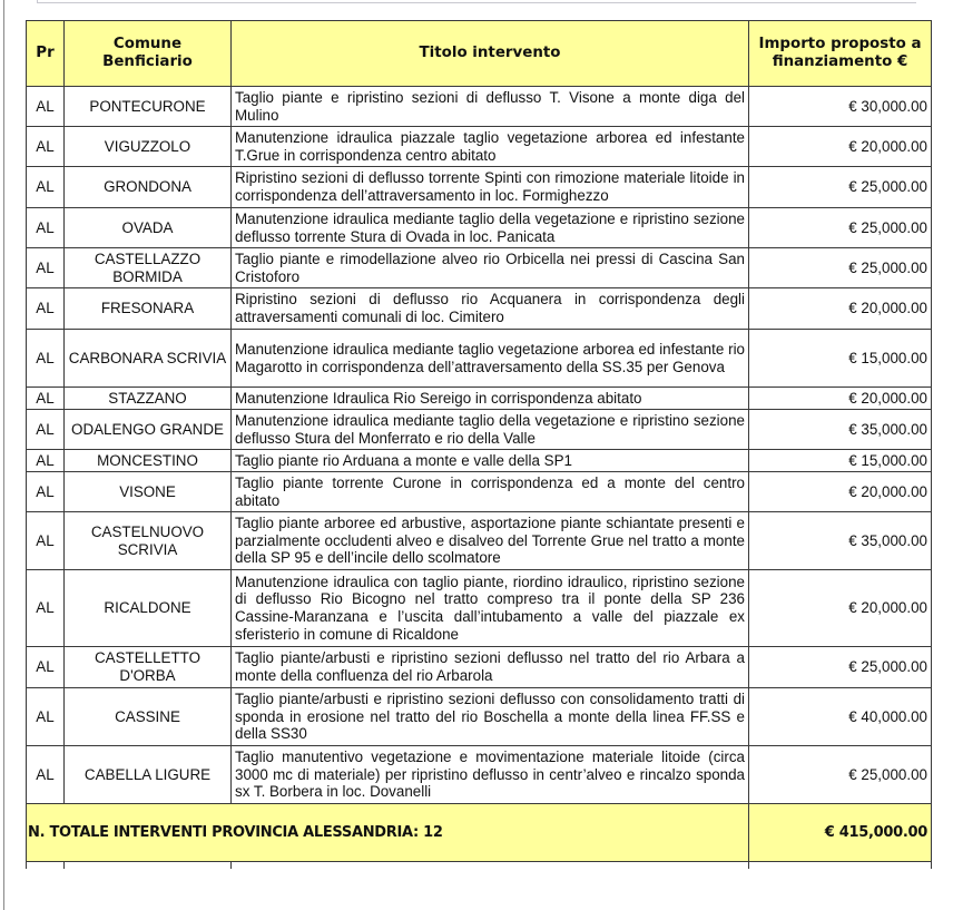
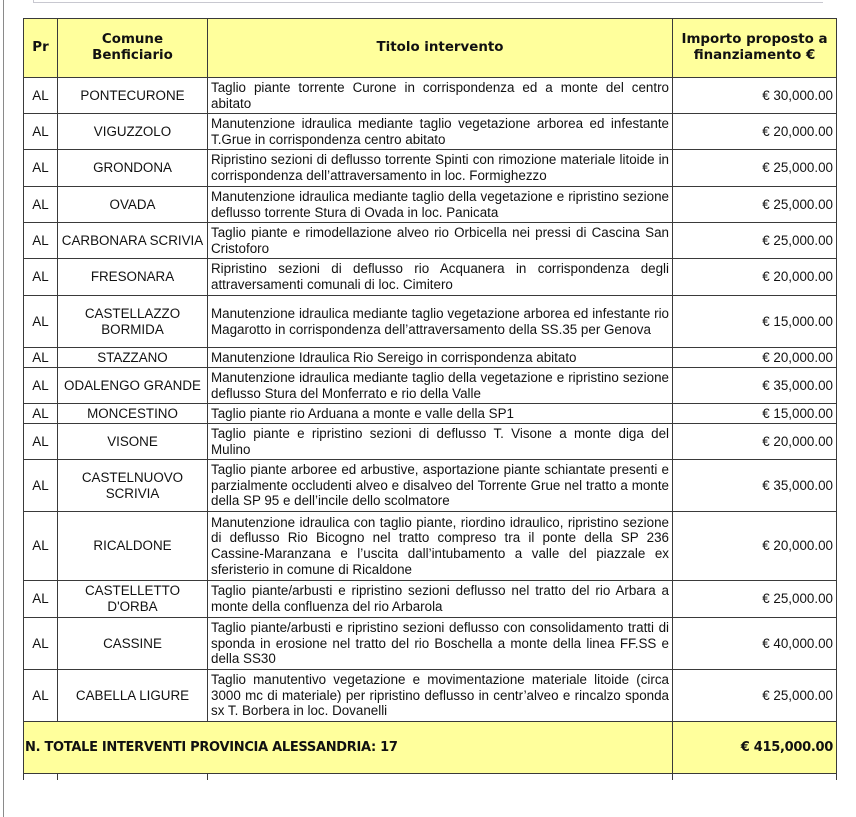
  Pr	Comune Benficiario	Titolo intervento	Importo proposto a finanziamento €
- AL	PONTECURONE	Taglio piante e ripristino sezioni di deflusso T. Visone a monte diga del Mulino	€ 30,000.00
+ AL	PONTECURONE	Taglio piante torrente Curone in corrispondenza ed a monte del centro abitato	€ 30,000.00
- AL	VIGUZZOLO	Manutenzione idraulica piazzale taglio vegetazione arborea ed infestante T.Grue in corrispondenza centro abitato	€ 20,000.00
+ AL	VIGUZZOLO	Manutenzione idraulica mediante taglio vegetazione arborea ed infestante T.Grue in corrispondenza centro abitato	€ 20,000.00
  AL	GRONDONA	Ripristino sezioni di deflusso torrente Spinti con rimozione materiale litoide in corrispondenza dell’attraversamento in loc. Formighezzo	€ 25,000.00
  AL	OVADA	Manutenzione idraulica mediante taglio della vegetazione e ripristino sezione deflusso torrente Stura di Ovada in loc. Panicata	€ 25,000.00
- AL	CASTELLAZZO BORMIDA	Taglio piante e rimodellazione alveo rio Orbicella nei pressi di Cascina San Cristoforo	€ 25,000.00
+ AL	CARBONARA SCRIVIA	Taglio piante e rimodellazione alveo rio Orbicella nei pressi di Cascina San Cristoforo	€ 25,000.00
  AL	FRESONARA	Ripristino sezioni di deflusso rio Acquanera in corrispondenza degli attraversamenti comunali di loc. Cimitero	€ 20,000.00
- AL	CARBONARA SCRIVIA	Manutenzione idraulica mediante taglio vegetazione arborea ed infestante rio Magarotto in corrispondenza dell’attraversamento della SS.35 per Genova	€ 15,000.00
+ AL	CASTELLAZZO BORMIDA	Manutenzione idraulica mediante taglio vegetazione arborea ed infestante rio Magarotto in corrispondenza dell’attraversamento della SS.35 per Genova	€ 15,000.00
  AL	STAZZANO	Manutenzione Idraulica Rio Sereigo in corrispondenza abitato	€ 20,000.00
  AL	ODALENGO GRANDE	Manutenzione idraulica mediante taglio della vegetazione e ripristino sezione deflusso Stura del Monferrato e rio della Valle	€ 35,000.00
  AL	MONCESTINO	Taglio piante rio Arduana a monte e valle della SP1	€ 15,000.00
- AL	VISONE	Taglio piante torrente Curone in corrispondenza ed a monte del centro abitato	€ 20,000.00
+ AL	VISONE	Taglio piante e ripristino sezioni di deflusso T. Visone a monte diga del Mulino	€ 20,000.00
  AL	CASTELNUOVO SCRIVIA	Taglio piante arboree ed arbustive, asportazione piante schiantate presenti e parzialmente occludenti alveo e disalveo del Torrente Grue nel tratto a monte della SP 95 e dell’incile dello scolmatore	€ 35,000.00
  AL	RICALDONE	Manutenzione idraulica con taglio piante, riordino idraulico, ripristino sezione di deflusso Rio Bicogno nel tratto compreso tra il ponte della SP 236 Cassine-Maranzana e l’uscita dall’intubamento a valle del piazzale ex sferisterio in comune di Ricaldone	€ 20,000.00
  AL	CASTELLETTO D'ORBA	Taglio piante/arbusti e ripristino sezioni deflusso nel tratto del rio Arbara a monte della confluenza del rio Arbarola	€ 25,000.00
  AL	CASSINE	Taglio piante/arbusti e ripristino sezioni deflusso con consolidamento tratti di sponda in erosione nel tratto del rio Boschella a monte della linea FF.SS e della SS30	€ 40,000.00
  AL	CABELLA LIGURE	Taglio manutentivo vegetazione e movimentazione materiale litoide (circa 3000 mc di materiale) per ripristino deflusso in centr’alveo e rincalzo sponda sx T. Borbera in loc. Dovanelli	€ 25,000.00
- N. TOTALE INTERVENTI PROVINCIA ALESSANDRIA: 12	€ 415,000.00
+ N. TOTALE INTERVENTI PROVINCIA ALESSANDRIA: 17	€ 415,000.00
